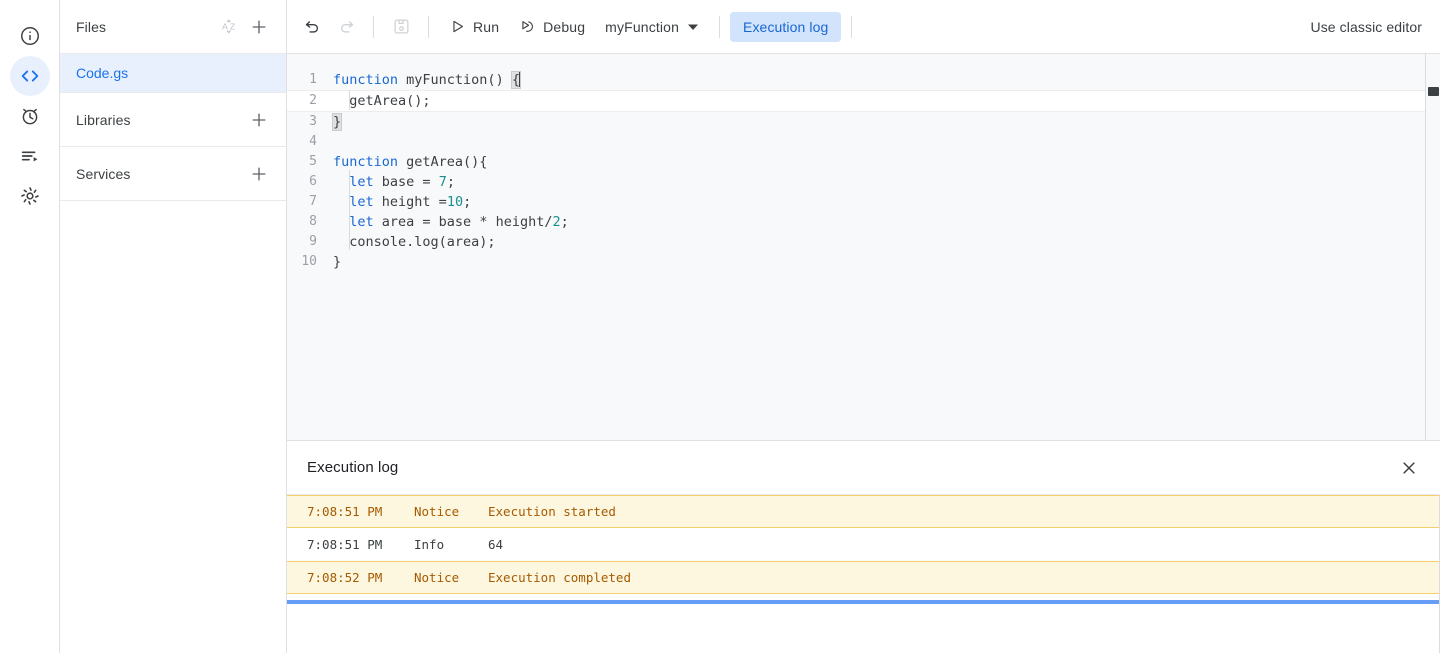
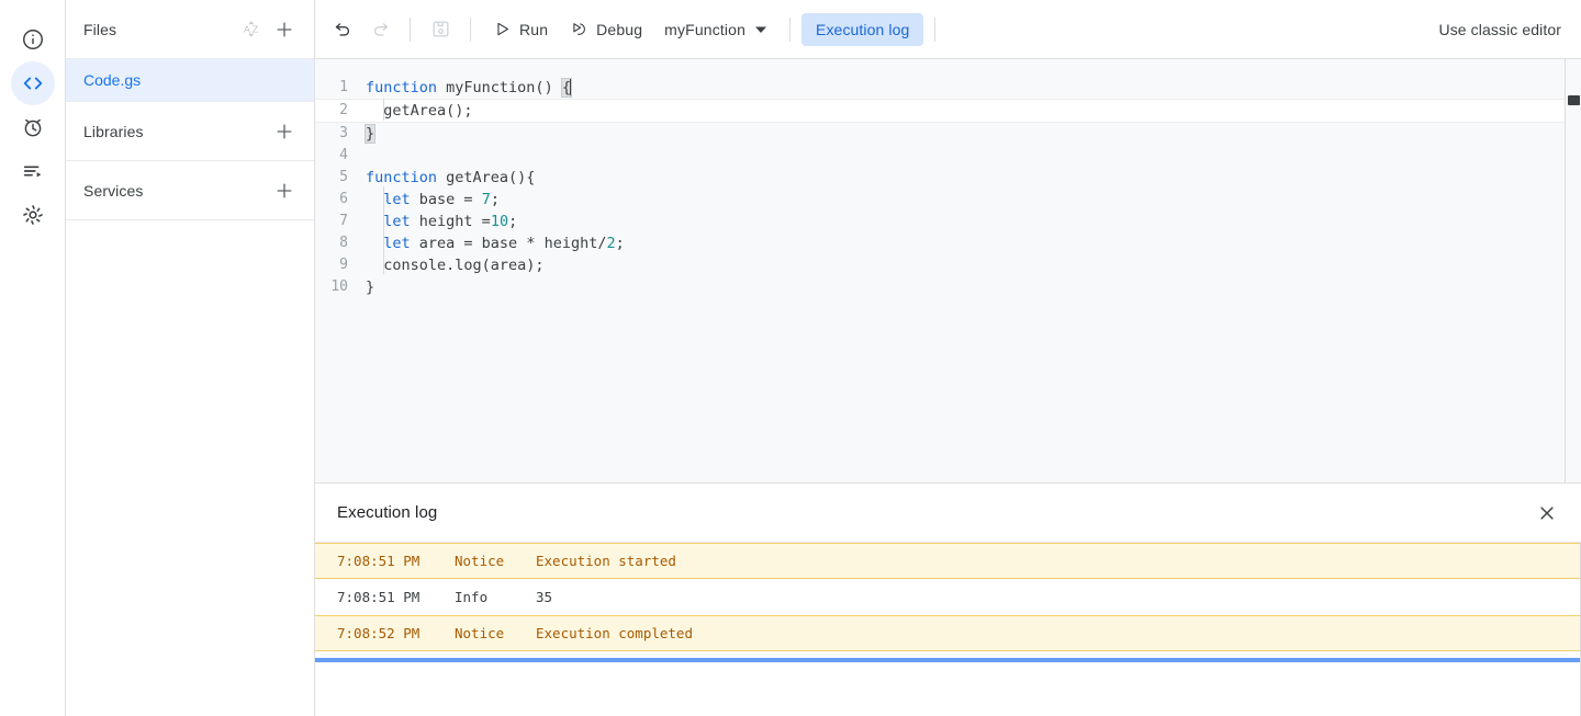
  Files
  A
  Z
  Code.gs
  Libraries
  Services
  Run
  Debug
  myFunction
  Execution log
  Use classic editor
  1
  function myFunction() {
  2
  getArea();
  3
  }
  4
  5
  function getArea(){
  6
  let base = 7;
  7
  let height =10;
  8
  let area = base * height/2;
  9
  console.log(area);
  10
  }
  Execution log
  7:08:51 PM
  Notice
  Execution started
  7:08:51 PM
  Info
- 64
+ 35
  7:08:52 PM
  Notice
  Execution completed
